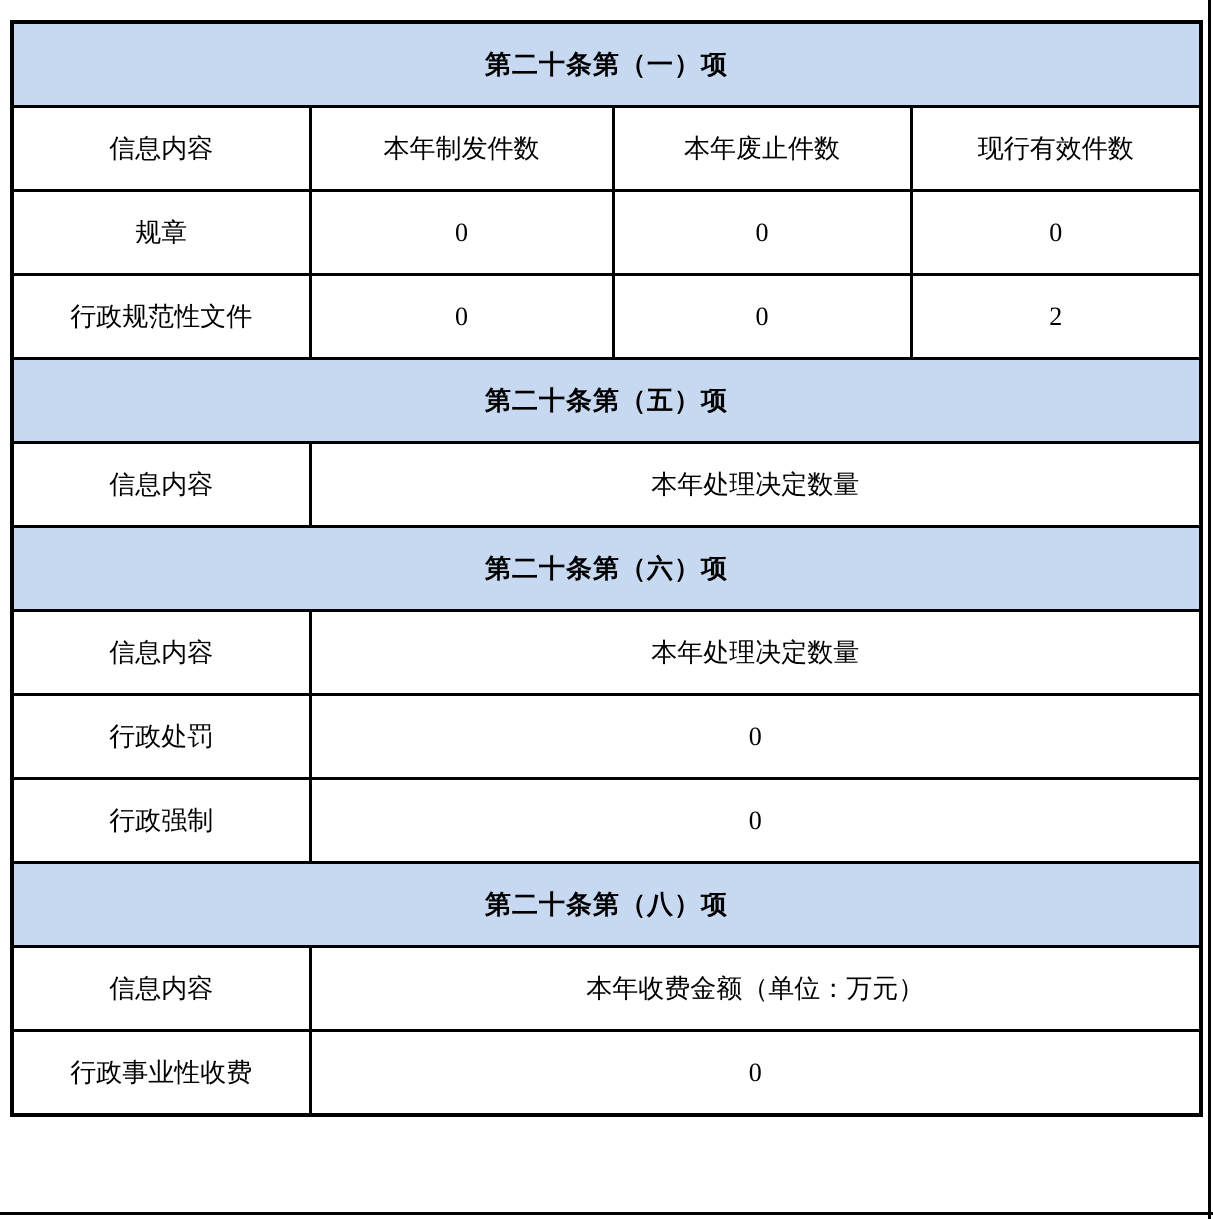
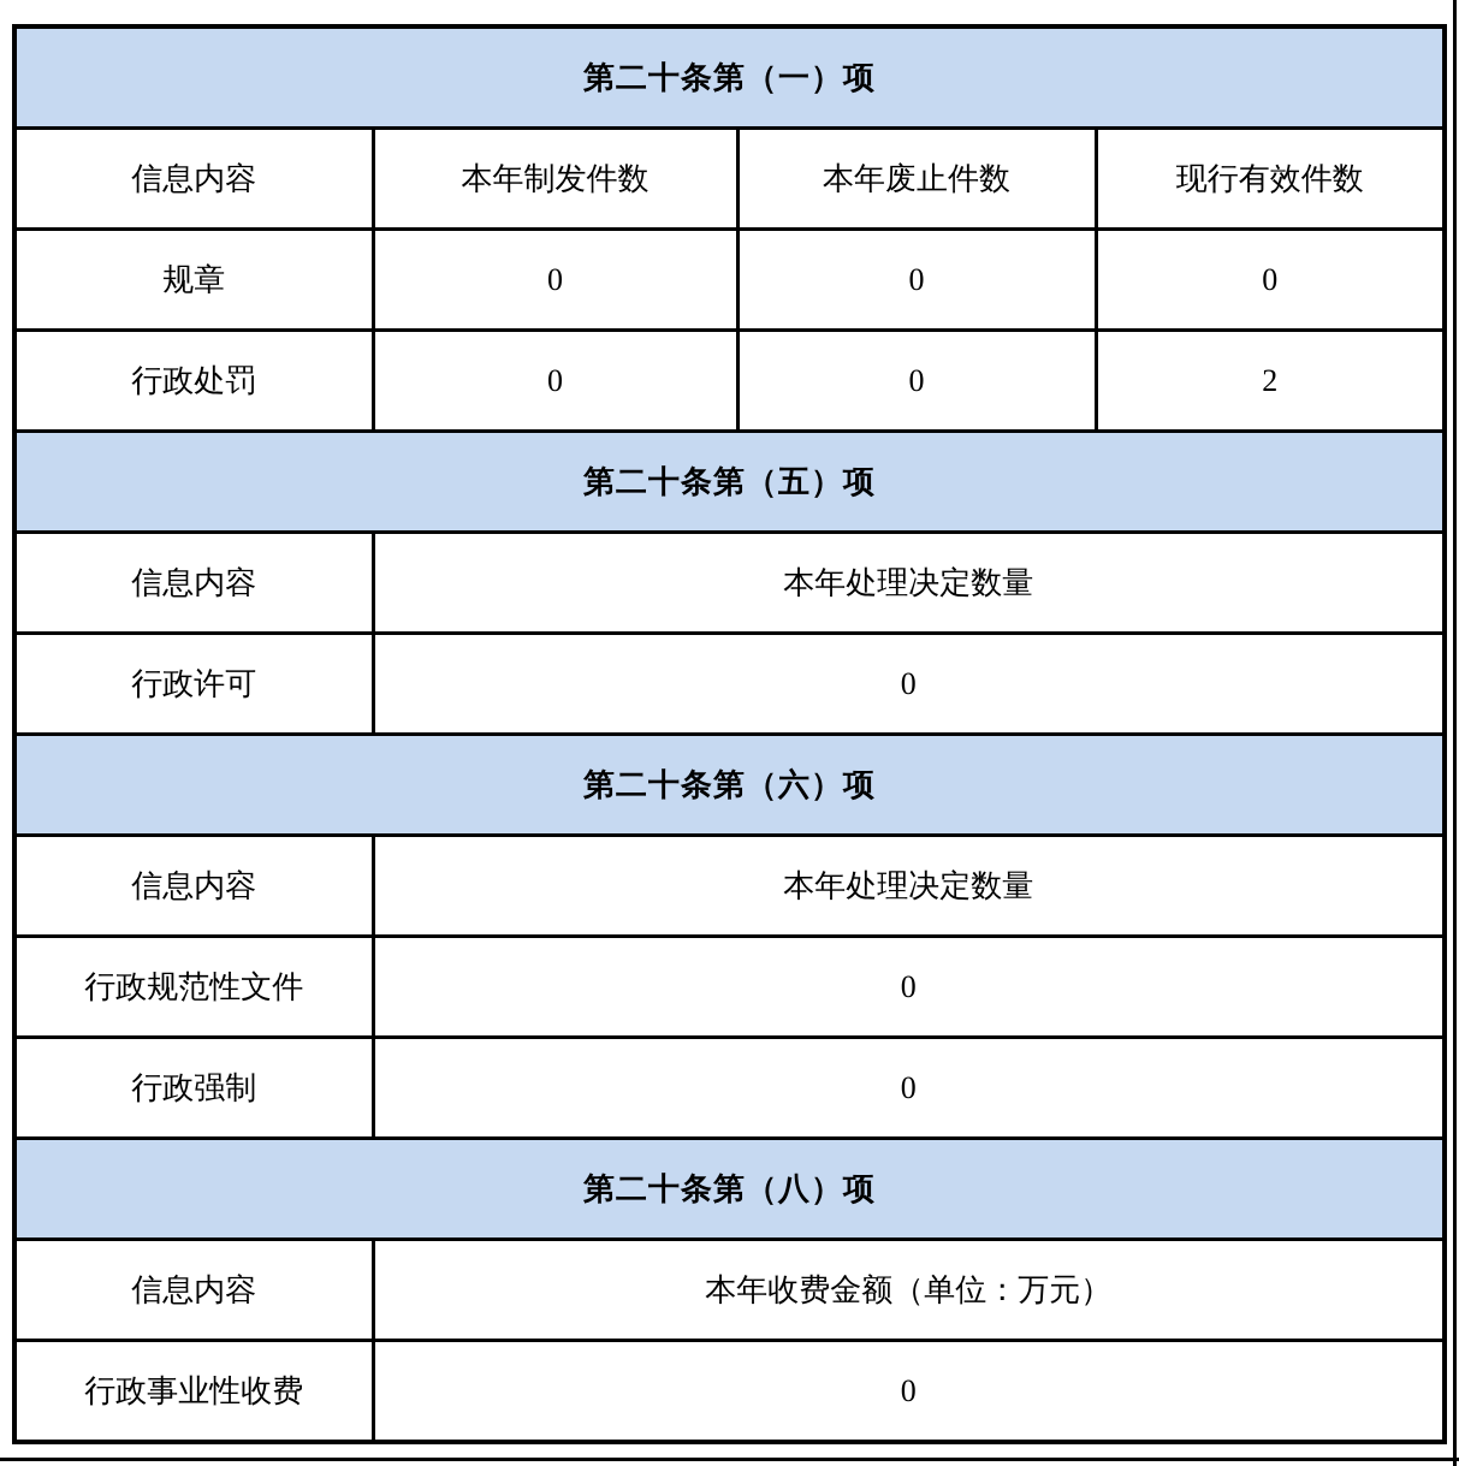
  第二十条第（一）项
  信息内容	本年制发件数	本年废止件数	现行有效件数
  规章	0	0	0
- 行政规范性文件	0	0	2
+ 行政处罚	0	0	2
  第二十条第（五）项
  信息内容	本年处理决定数量
+ 行政许可	0
  第二十条第（六）项
  信息内容	本年处理决定数量
- 行政处罚	0
+ 行政规范性文件	0
  行政强制	0
  第二十条第（八）项
  信息内容	本年收费金额（单位：万元）
  行政事业性收费	0
